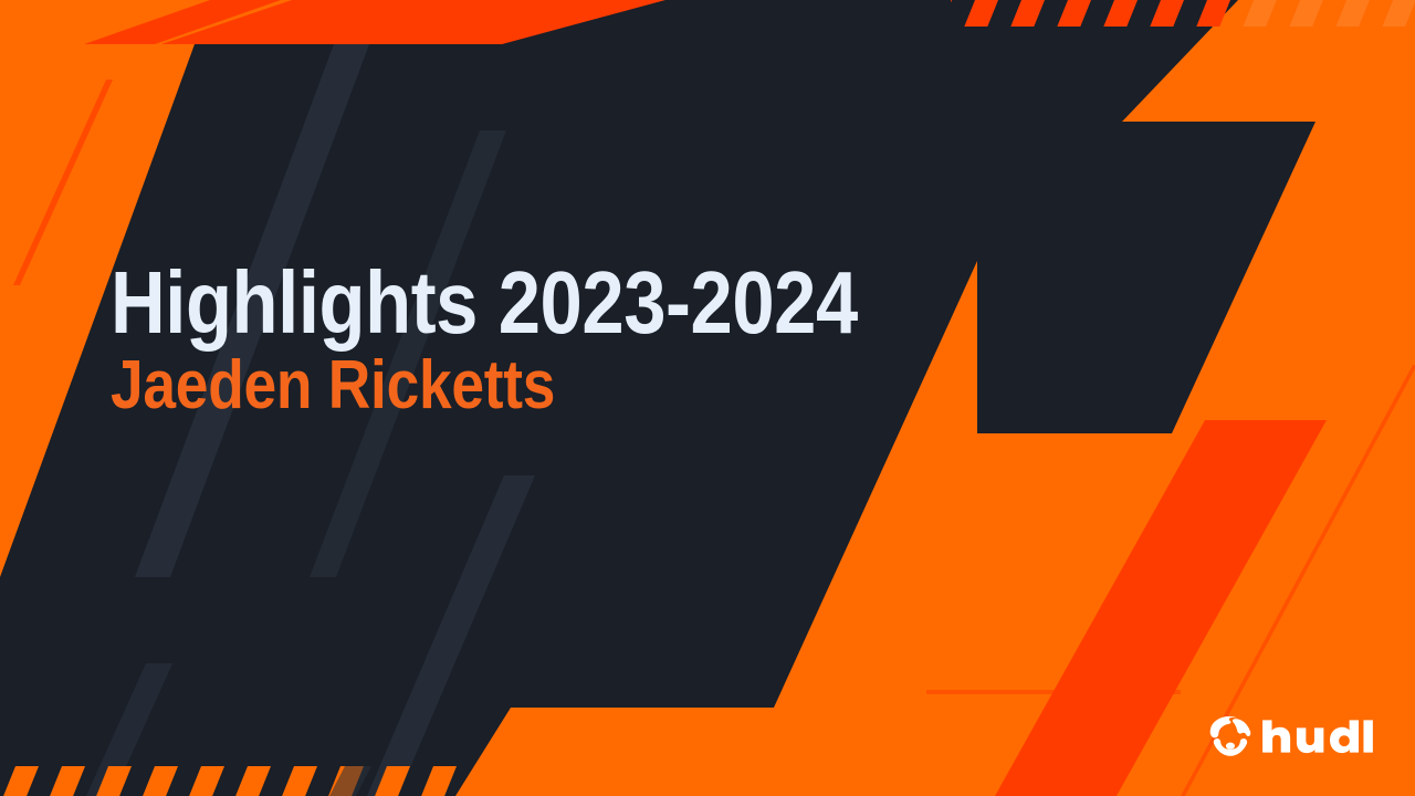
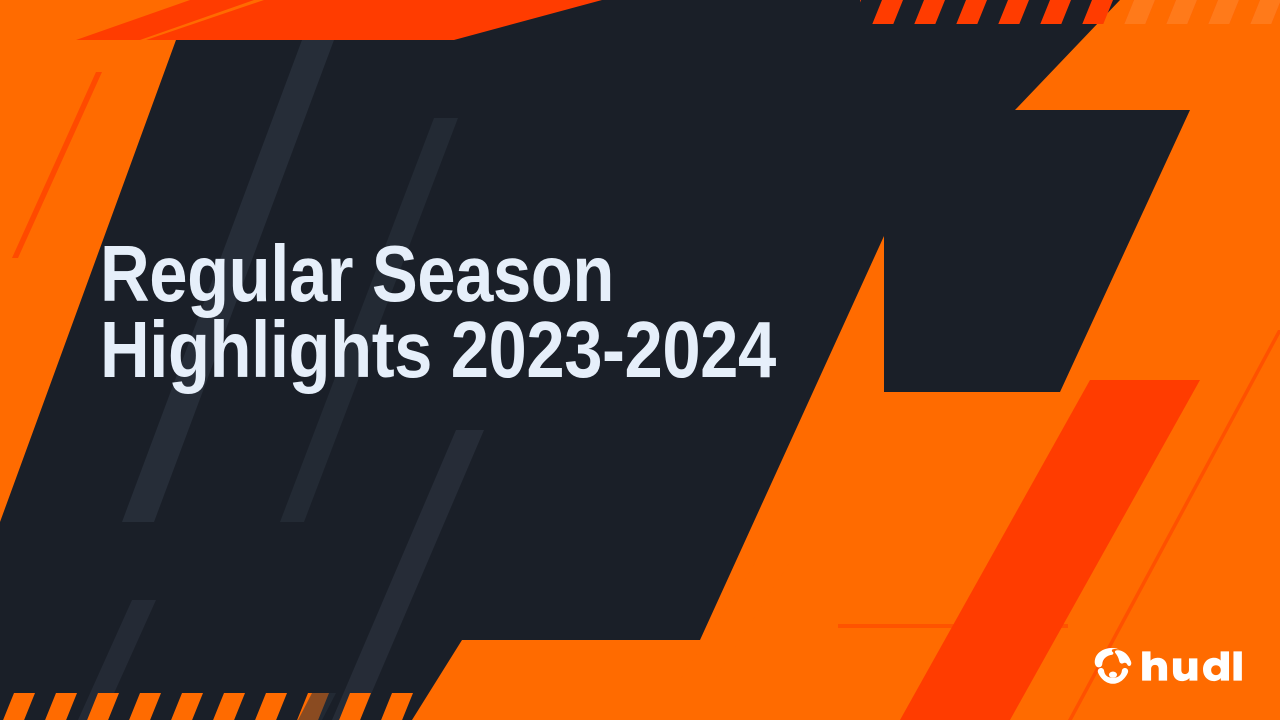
+ Regular Season
  Highlights 2023-2024
- Jaeden Ricketts
